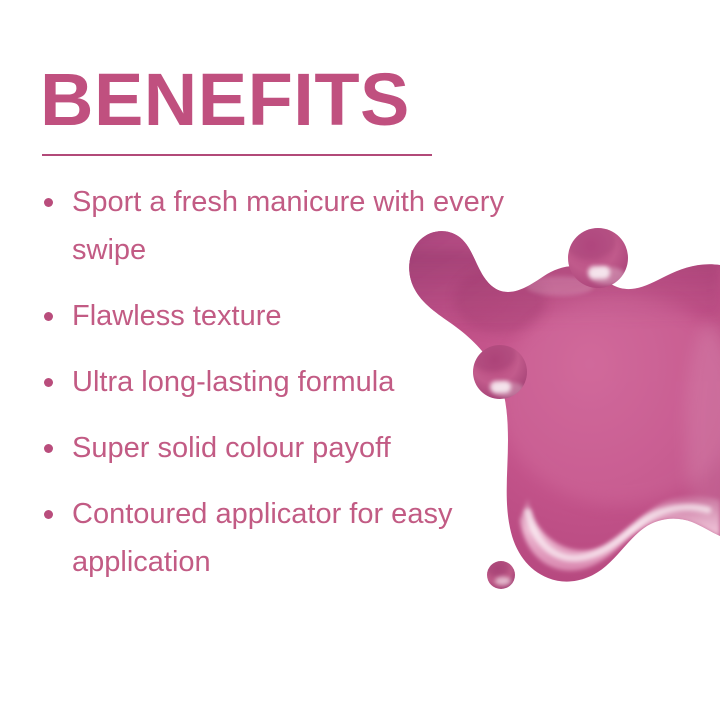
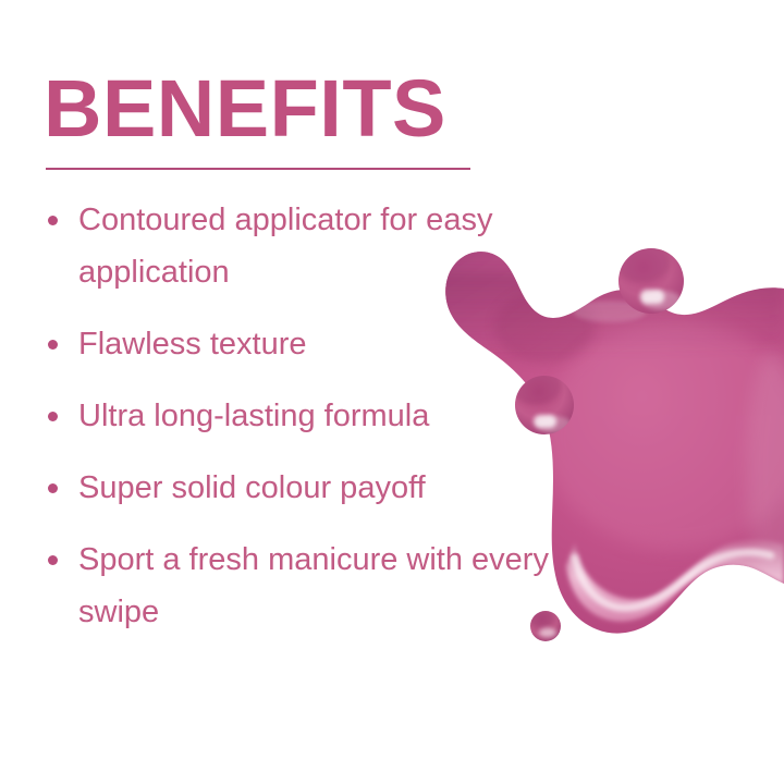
  BENEFITS
- Sport a fresh manicure with every swipe
+ Contoured applicator for easy application
  Flawless texture
  Ultra long-lasting formula
  Super solid colour payoff
- Contoured applicator for easy application
+ Sport a fresh manicure with every swipe
